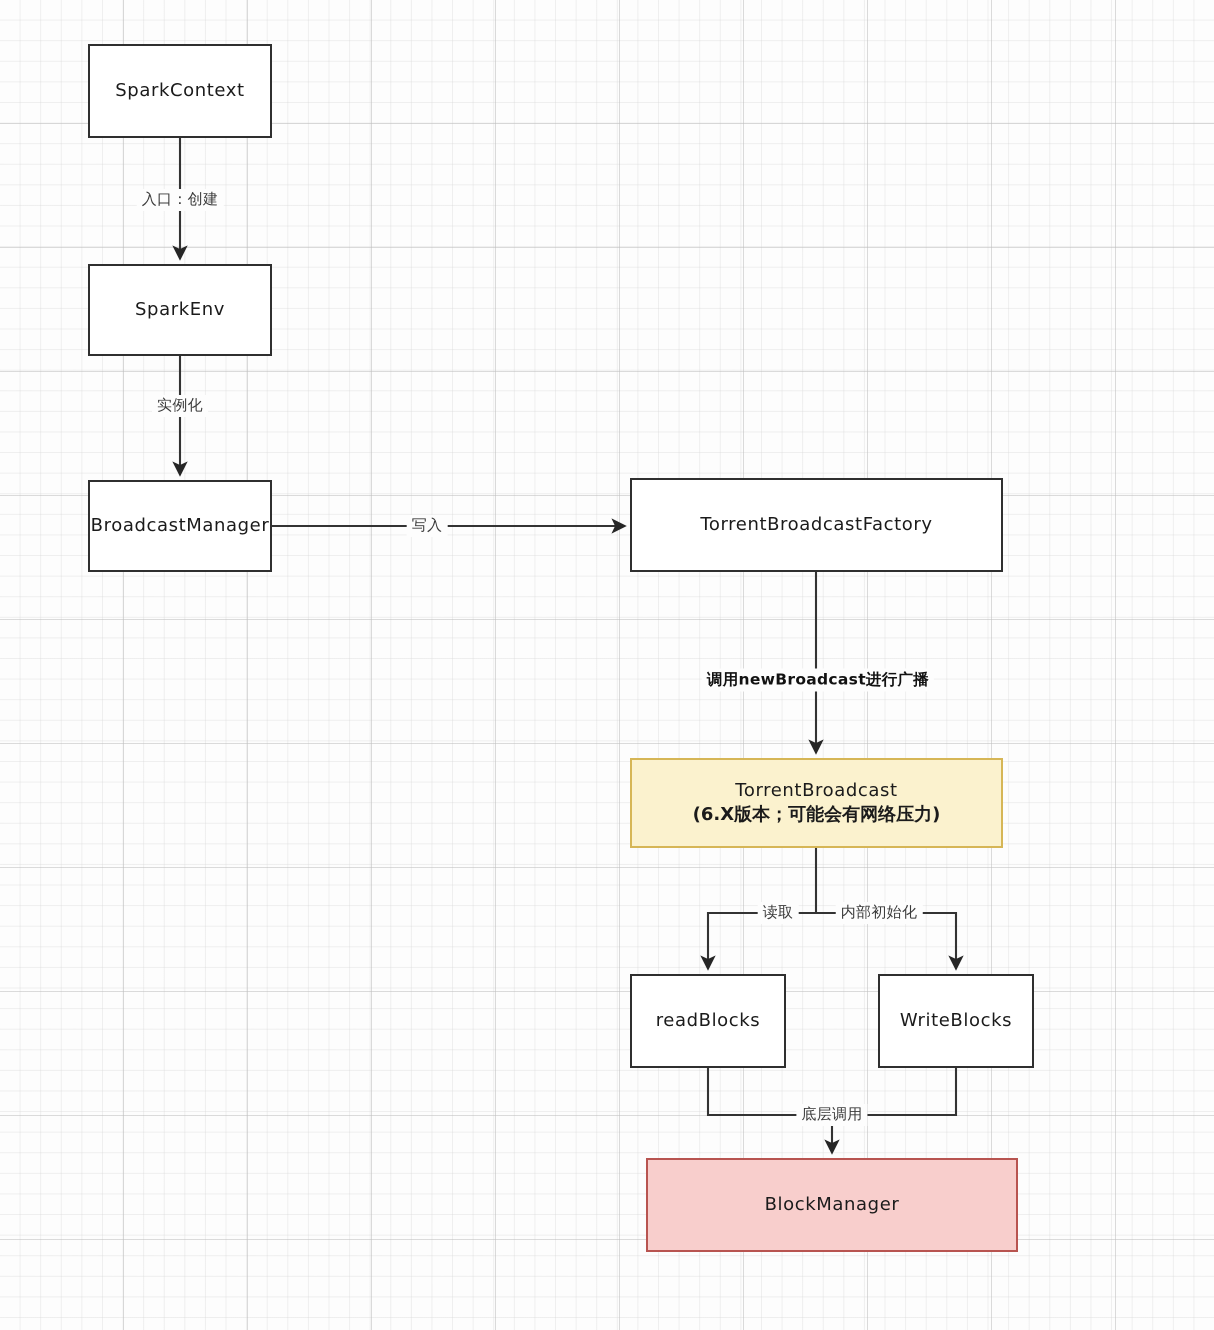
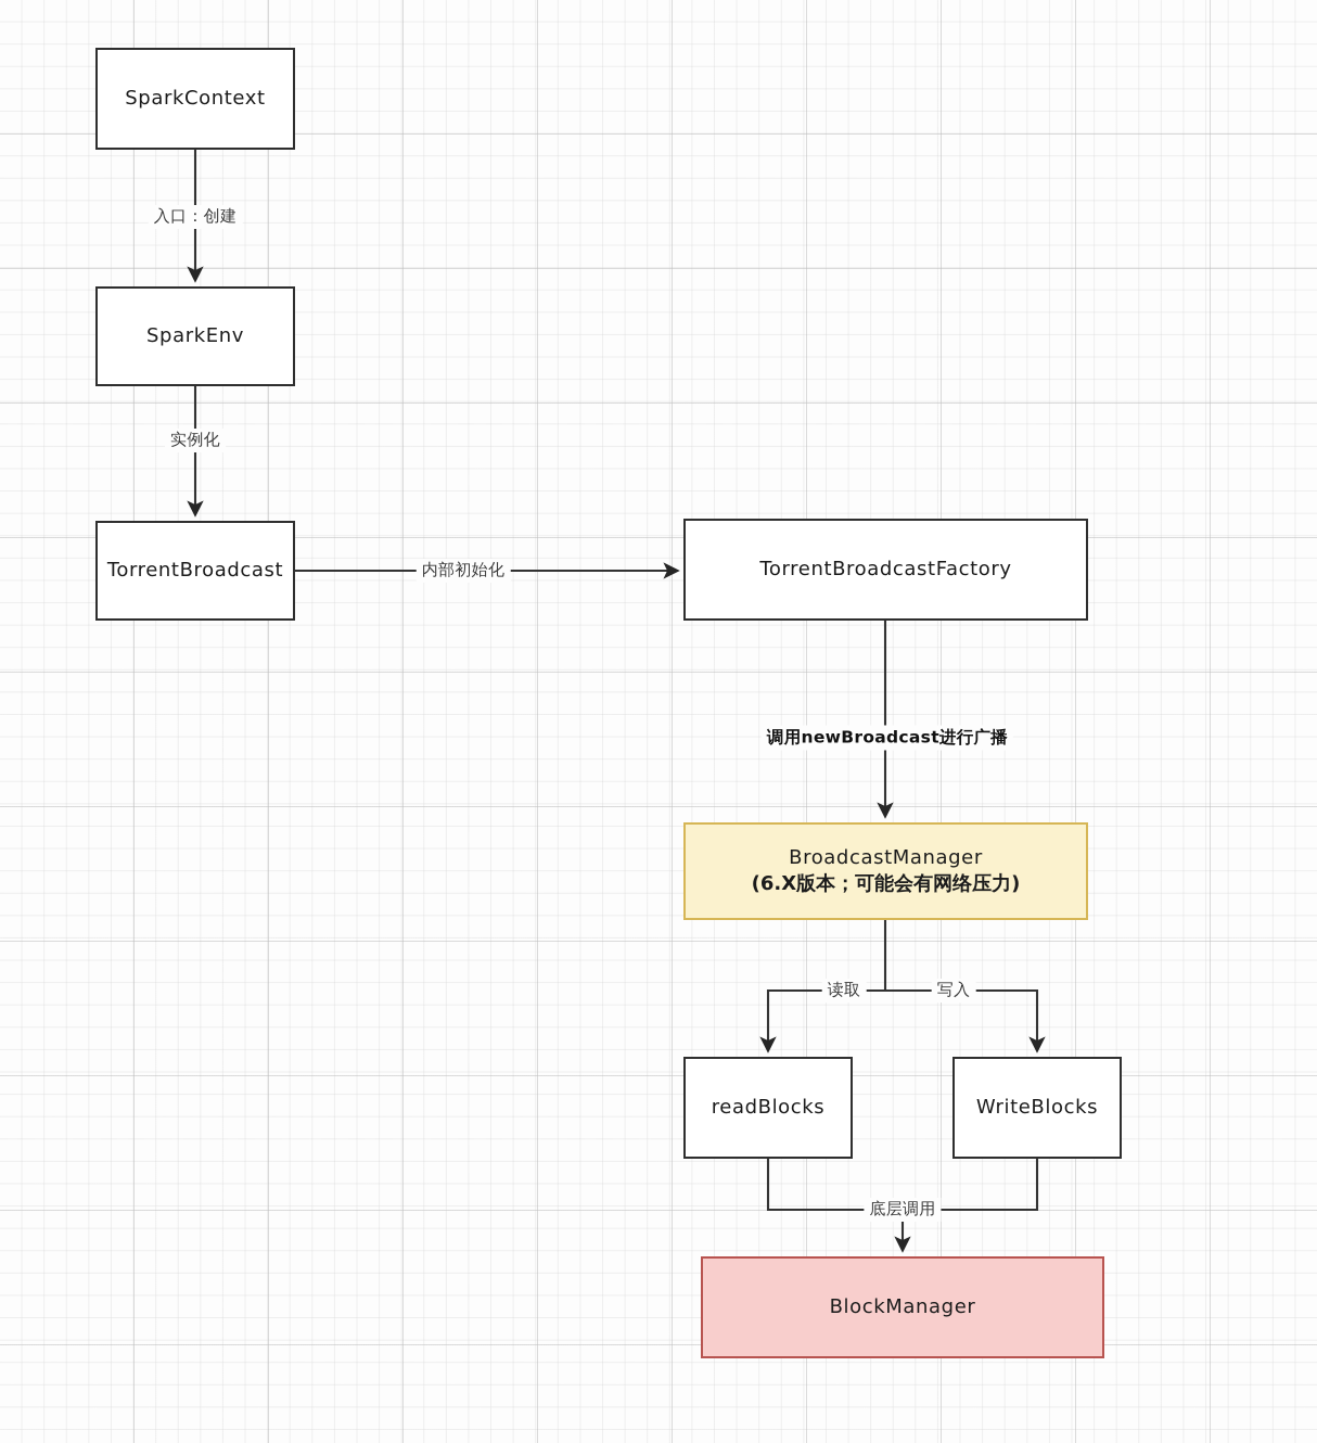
  入口：创建
  实例化
- 写入
+ 内部初始化
  调用newBroadcast进行广播
  读取
- 内部初始化
+ 写入
  底层调用
  SparkContext
  SparkEnv
- BroadcastManager
+ TorrentBroadcast
  TorrentBroadcastFactory
- TorrentBroadcast
+ BroadcastManager
  (6.X版本；可能会有网络压力)
  readBlocks
  WriteBlocks
  BlockManager
